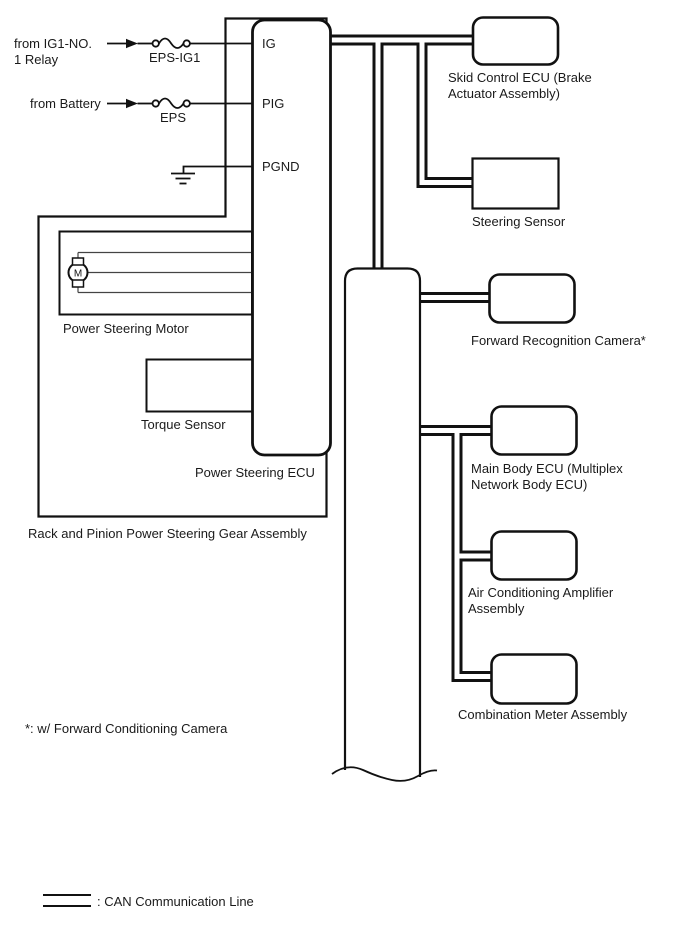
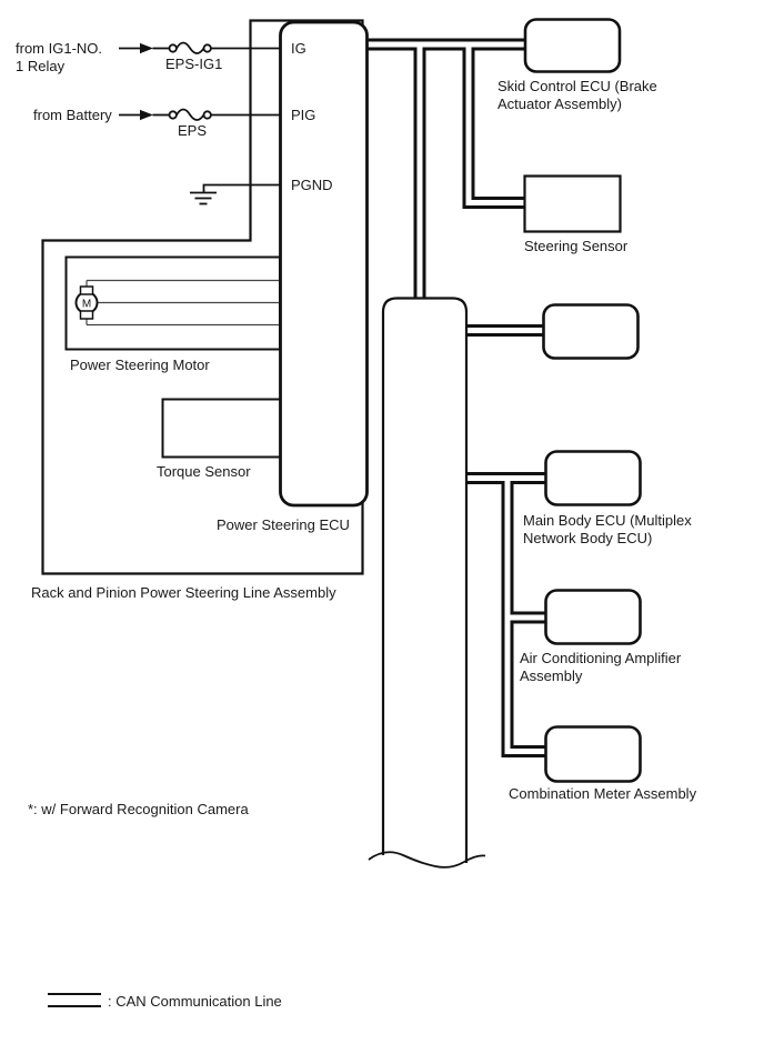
  M
  from IG1-NO.
  1 Relay
  EPS-IG1
  from Battery
  EPS
  IG
  PIG
  PGND
  Power Steering Motor
  Torque Sensor
  Power Steering ECU
- Rack and Pinion Power Steering Gear Assembly
+ Rack and Pinion Power Steering Line Assembly
  Skid Control ECU (Brake
  Actuator Assembly)
  Steering Sensor
- Forward Recognition Camera*
  Main Body ECU (Multiplex
  Network Body ECU)
  Air Conditioning Amplifier
  Assembly
  Combination Meter Assembly
- *: w/ Forward Conditioning Camera
+ *: w/ Forward Recognition Camera
  : CAN Communication Line
